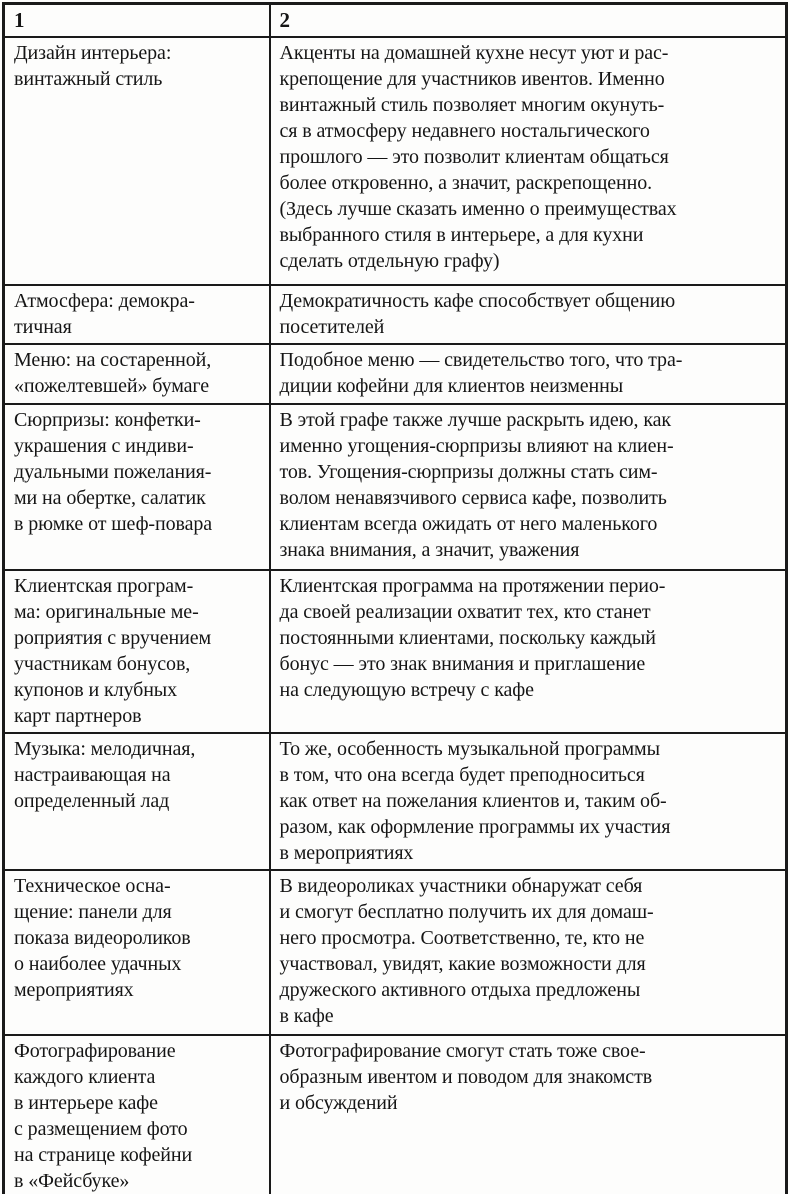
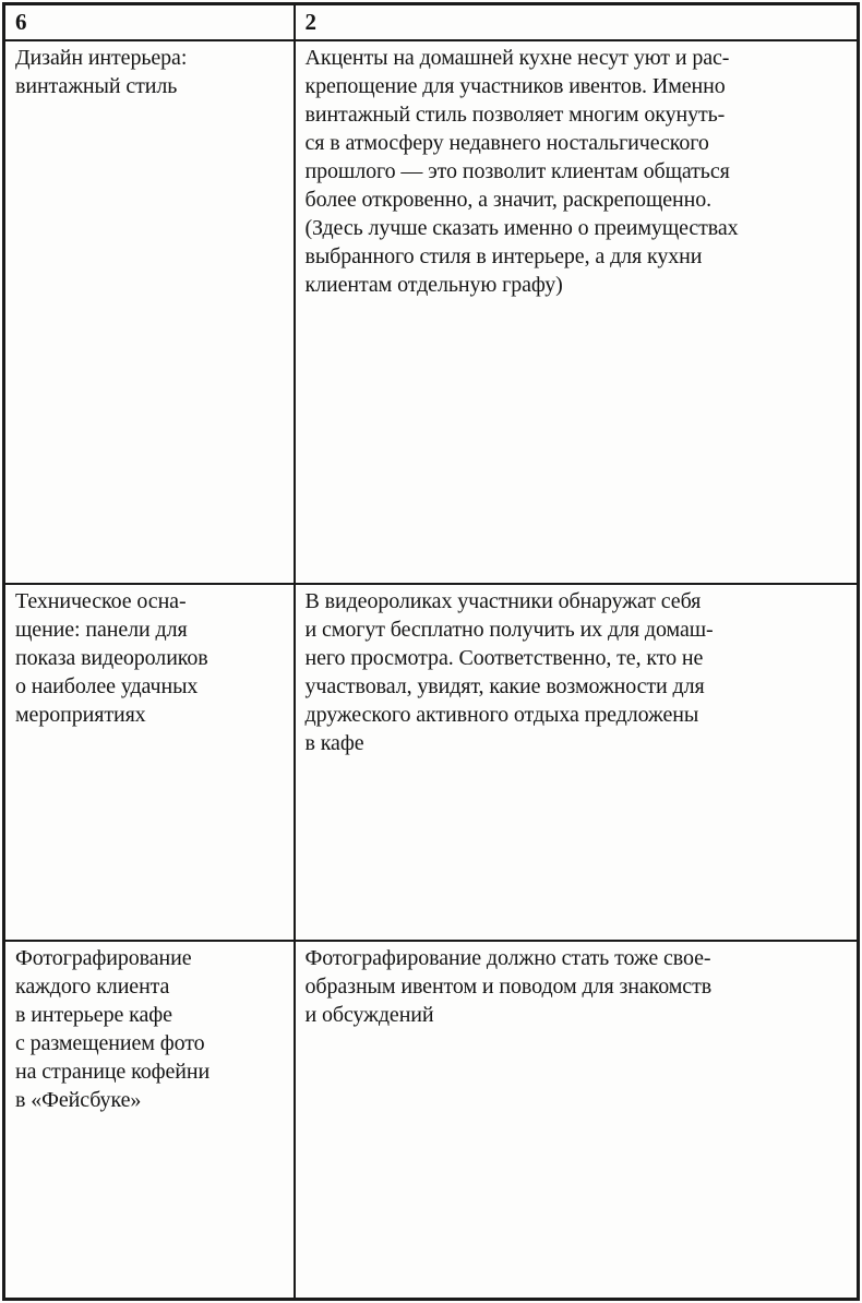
- 1	2
+ 6	2
- Дизайн интерьера: винтажный стиль	Акценты на домашней кухне несут уют и рас- крепощение для участников ивентов. Именно винтажный стиль позволяет многим окунуть- ся в атмосферу недавнего ностальгического прошлого — это позволит клиентам общаться более откровенно, а значит, раскрепощенно. (Здесь лучше сказать именно о преимуществах выбранного стиля в интерьере, а для кухни сделать отдельную графу)
+ Дизайн интерьера: винтажный стиль	Акценты на домашней кухне несут уют и рас- крепощение для участников ивентов. Именно винтажный стиль позволяет многим окунуть- ся в атмосферу недавнего ностальгического прошлого — это позволит клиентам общаться более откровенно, а значит, раскрепощенно. (Здесь лучше сказать именно о преимуществах выбранного стиля в интерьере, а для кухни клиентам отдельную графу)
- Атмосфера: демокра- тичная	Демократичность кафе способствует общению посетителей
- Меню: на состаренной, «пожелтевшей» бумаге	Подобное меню — свидетельство того, что тра- диции кофейни для клиентов неизменны
- Сюрпризы: конфетки- украшения с индиви- дуальными пожелания- ми на обертке, салатик в рюмке от шеф-повара	В этой графе также лучше раскрыть идею, как именно угощения-сюрпризы влияют на клиен- тов. Угощения-сюрпризы должны стать сим- волом ненавязчивого сервиса кафе, позволить клиентам всегда ожидать от него маленького знака внимания, а значит, уважения
- Клиентская програм- ма: оригинальные ме- роприятия с вручением участникам бонусов, купонов и клубных карт партнеров	Клиентская программа на протяжении перио- да своей реализации охватит тех, кто станет постоянными клиентами, поскольку каждый бонус — это знак внимания и приглашение на следующую встречу с кафе
- Музыка: мелодичная, настраивающая на определенный лад	То же, особенность музыкальной программы в том, что она всегда будет преподноситься как ответ на пожелания клиентов и, таким об- разом, как оформление программы их участия в мероприятиях
  Техническое осна- щение: панели для показа видеороликов о наиболее удачных мероприятиях	В видеороликах участники обнаружат себя и смогут бесплатно получить их для домаш- него просмотра. Соответственно, те, кто не участвовал, увидят, какие возможности для дружеского активного отдыха предложены в кафе
- Фотографирование каждого клиента в интерьере кафе с размещением фото на странице кофейни в «Фейсбуке»	Фотографирование смогут стать тоже свое- образным ивентом и поводом для знакомств и обсуждений
+ Фотографирование каждого клиента в интерьере кафе с размещением фото на странице кофейни в «Фейсбуке»	Фотографирование должно стать тоже свое- образным ивентом и поводом для знакомств и обсуждений
